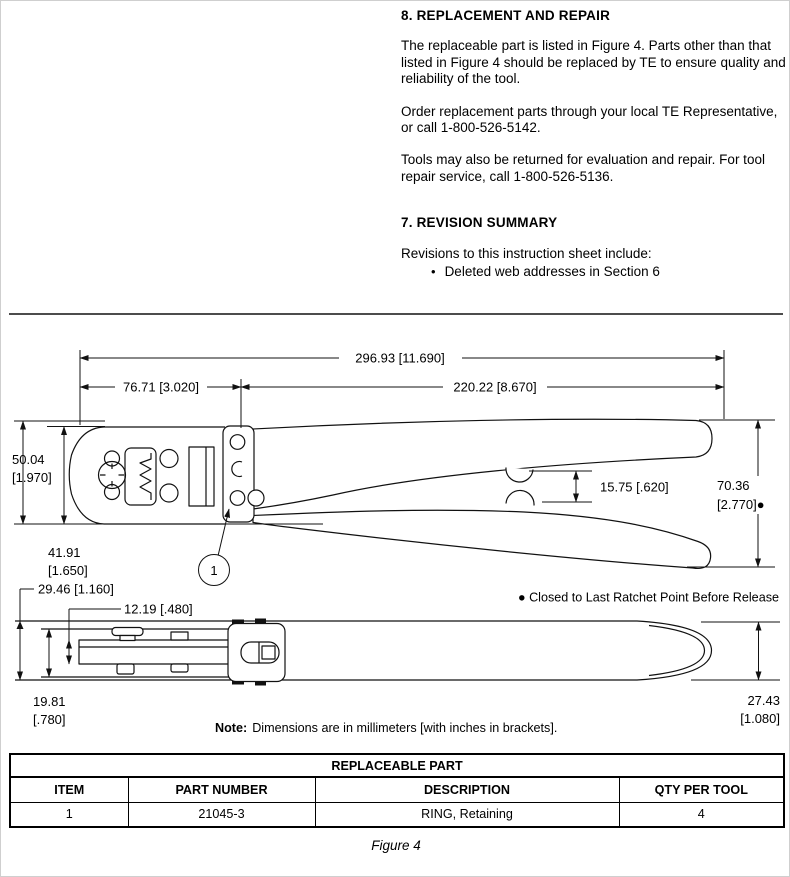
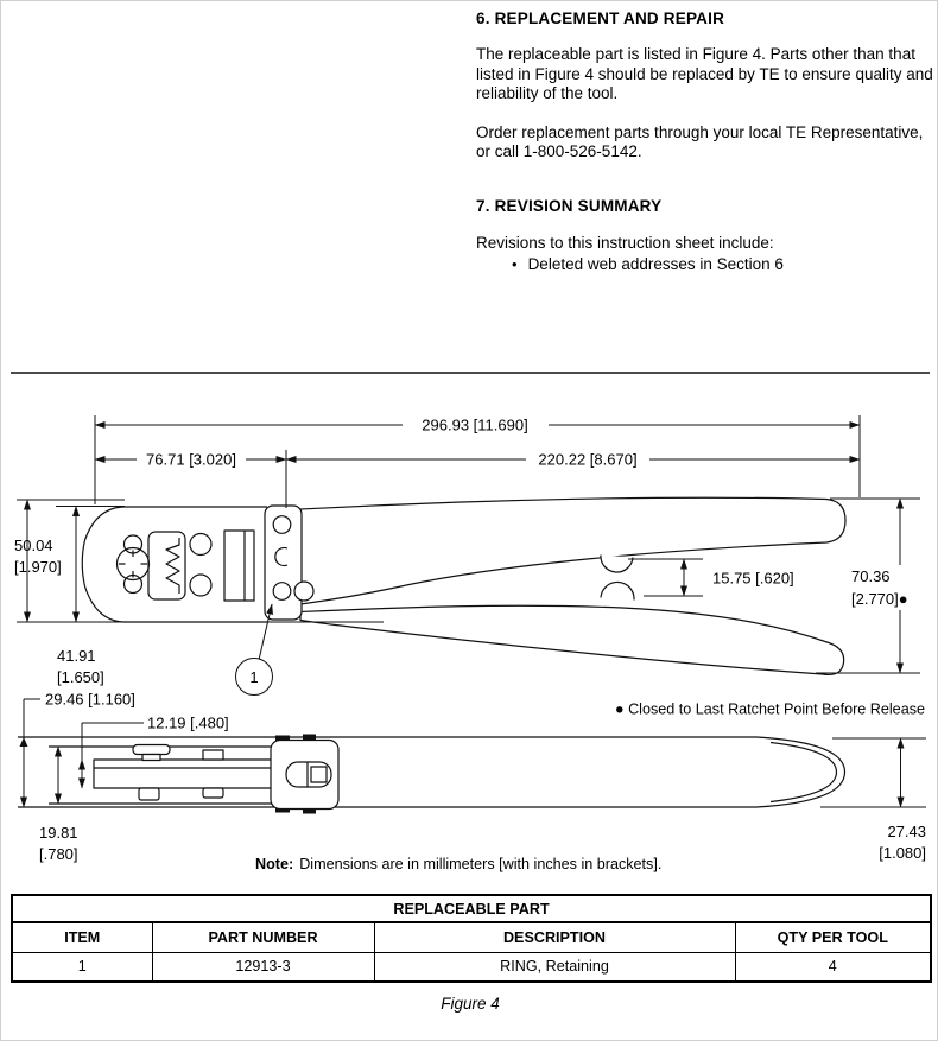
- 8. REPLACEMENT AND REPAIR
+ 6. REPLACEMENT AND REPAIR
  The replaceable part is listed in Figure 4. Parts other than that listed in Figure 4 should be replaced by TE to ensure quality and reliability of the tool.
  Order replacement parts through your local TE Representative, or call 1-800-526-5142.
- Tools may also be returned for evaluation and repair. For tool repair service, call 1-800-526-5136.
  7. REVISION SUMMARY
  Revisions to this instruction sheet include:
  •
  Deleted web addresses in Section 6
  296.93 [11.690]
  76.71 [3.020]
  220.22 [8.670]
  50.04
  [1.970]
  41.91
  [1.650]
  15.75 [.620]
  70.36
  [2.770]●
  29.46 [1.160]
  12.19 [.480]
  19.81
  [.780]
  27.43
  [1.080]
  1
  ● Closed to Last Ratchet Point Before Release
  Note: Dimensions are in millimeters [with inches in brackets].
  REPLACEABLE PART
  ITEM	PART NUMBER	DESCRIPTION	QTY PER TOOL
- 1	21045-3	RING, Retaining	4
+ 1	12913-3	RING, Retaining	4
  Figure 4
